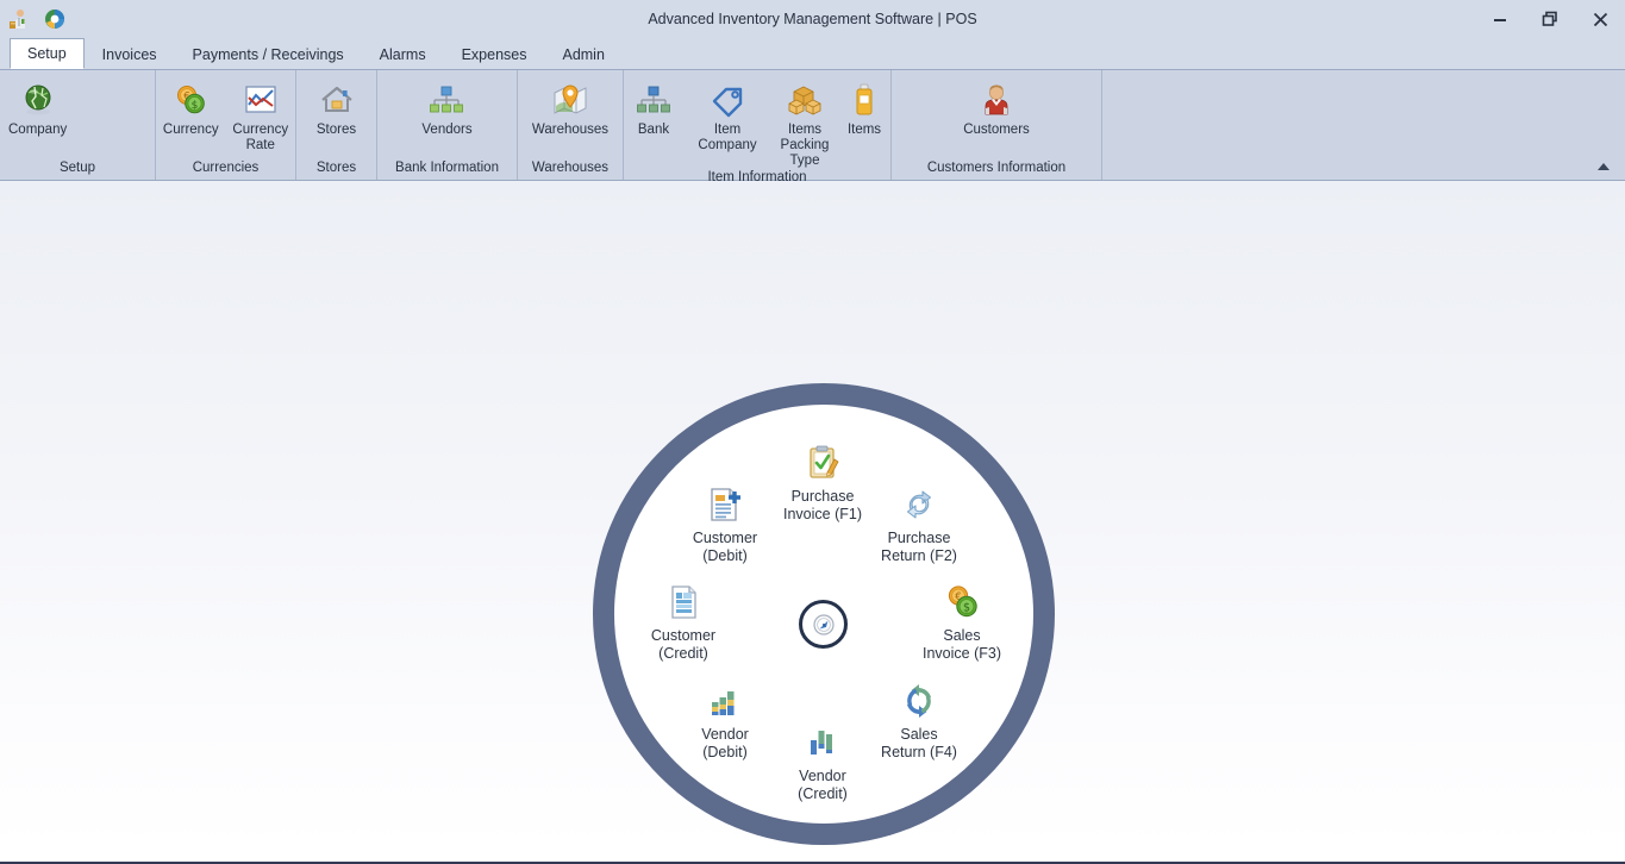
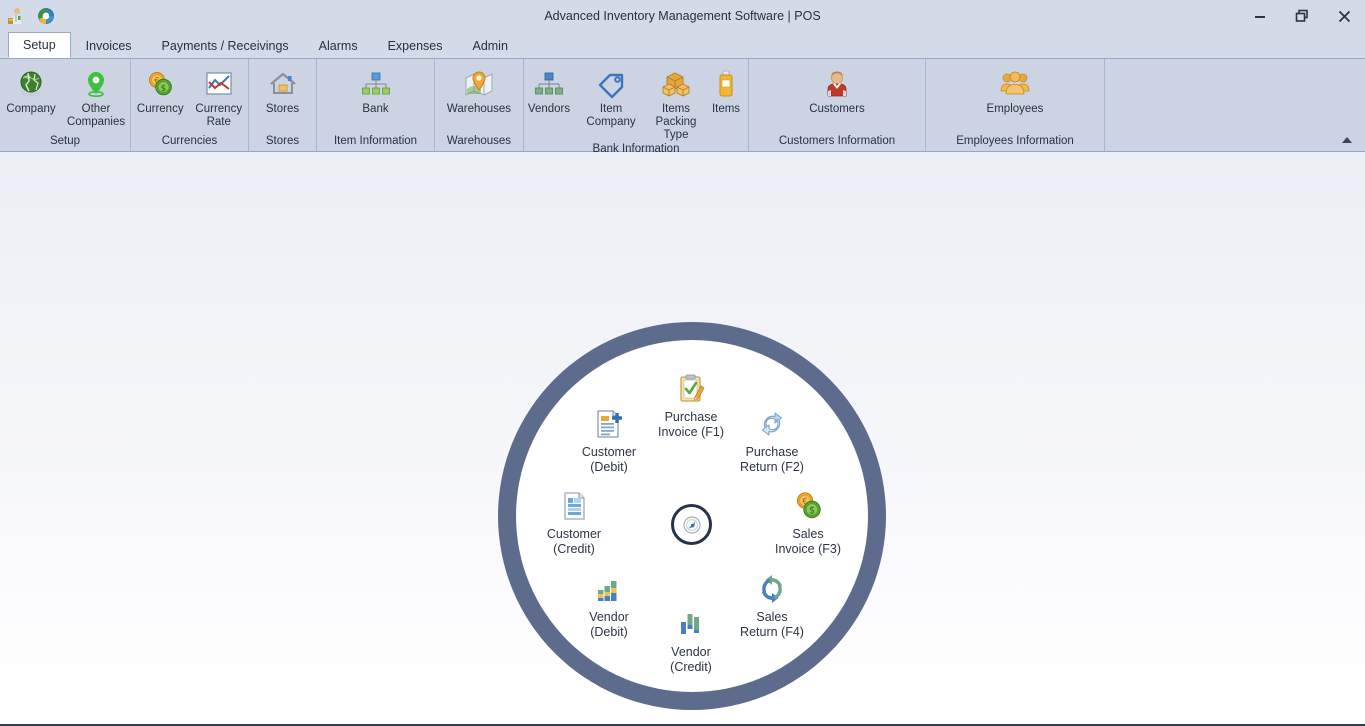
  Advanced Inventory Management Software | POS
  Setup
  Invoices
  Payments / Receivings
  Alarms
  Expenses
  Admin
  Company
+ Other
+ Companies
  Setup
  €
  $
  Currency
  Currency
  Rate
  Currencies
  Stores
  Stores
- Vendors
+ Bank
- Bank Information
+ Item Information
  Warehouses
  Warehouses
- Bank
+ Vendors
  Item Company
  Items
  Packing Type
  Items
- Item Information
+ Bank Information
  Customers
  Customers Information
+ Employees
+ Employees Information
  Purchase
  Invoice (F1)
  Purchase
  Return (F2)
  €
  $
  Sales
  Invoice (F3)
  Sales
  Return (F4)
  Vendor
  (Credit)
  Vendor
  (Debit)
  Customer
  (Credit)
  Customer
  (Debit)
